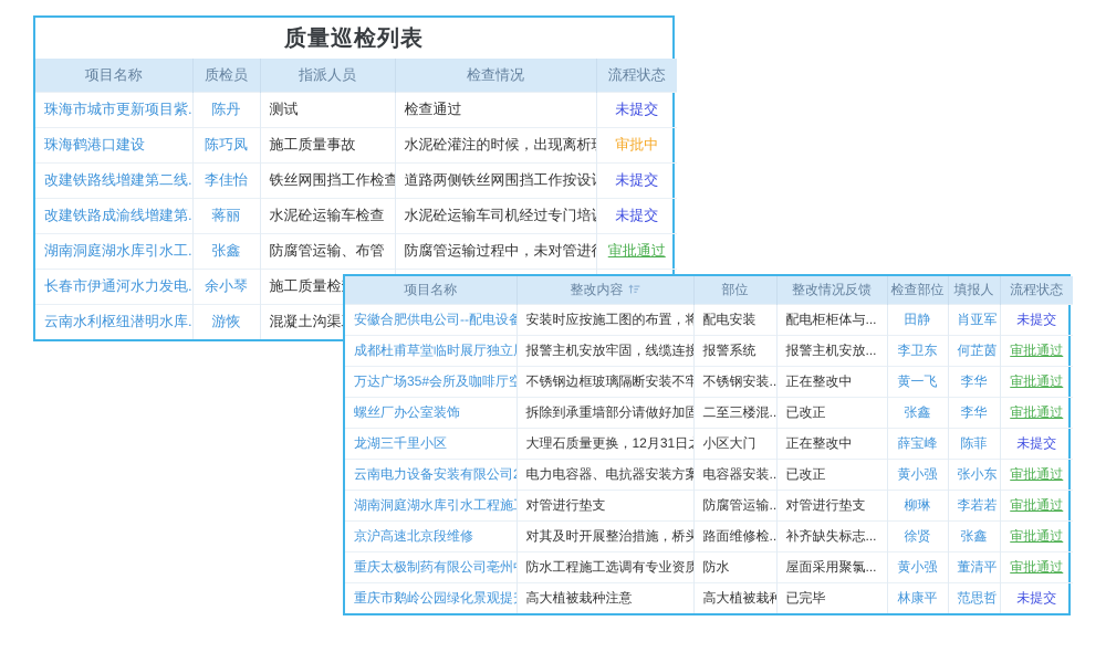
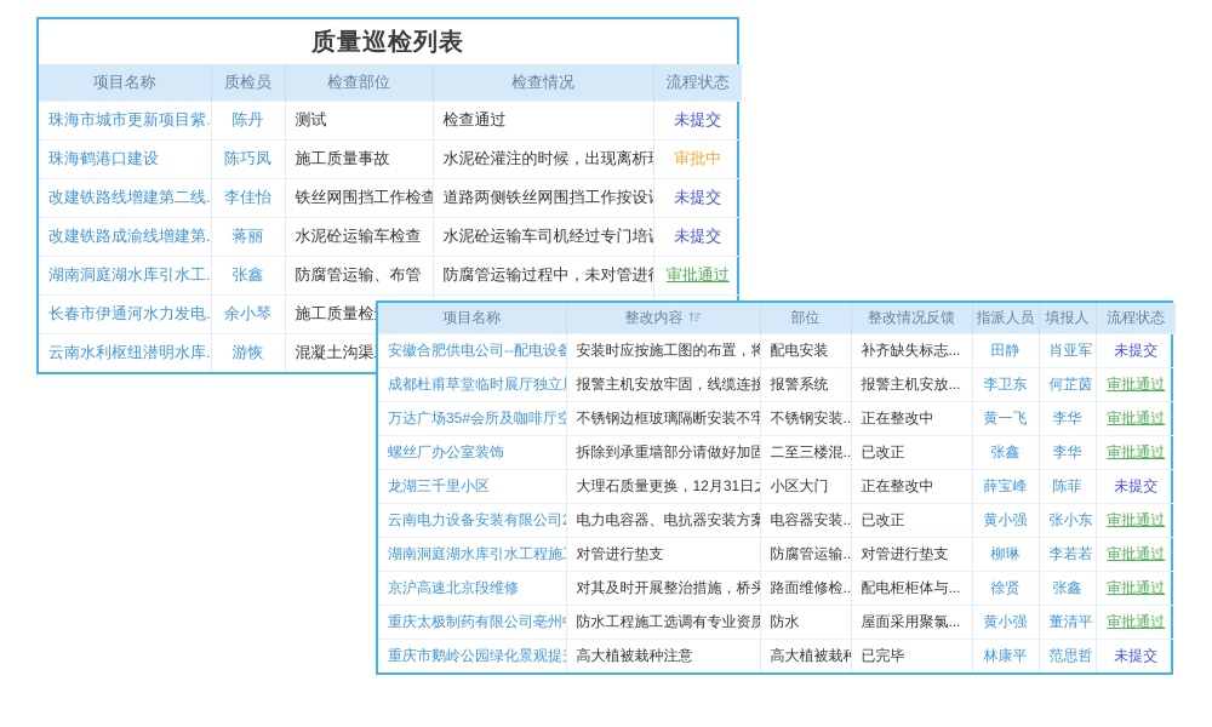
  质量巡检列表
- 项目名称	质检员	指派人员	检查情况	流程状态
+ 项目名称	质检员	检查部位	检查情况	流程状态
  珠海市城市更新项目紫.	陈丹	测试	检查通过	未提交
  珠海鹤港口建设	陈巧凤	施工质量事故	水泥砼灌注的时候，出现离析	审批中
  改建铁路线增建第二线.	李佳怡	铁丝网围挡工作检查	道路两侧铁丝网围挡工作按设	未提交
  改建铁路成渝线增建第.	蒋丽	水泥砼运输车检查	水泥砼运输车司机经过专门培	未提交
  湖南洞庭湖水库引水工.	张鑫	防腐管运输、布管	防腐管运输过程中，未对管进	审批通过
  长春市伊通河水力发电.	余小琴	施工质量检
  云南水利枢纽潜明水库.	游恢	混凝土沟渠
- 项目名称	整改内容	部位	整改情况反馈	检查部位	填报人	流程状态
+ 项目名称	整改内容	部位	整改情况反馈	指派人员	填报人	流程状态
- 安徽合肥供电公司--配电设备	安装时应按施工图的布置，将	配电安装	配电柜柜体与...	田静	肖亚军	未提交
+ 安徽合肥供电公司--配电设备	安装时应按施工图的布置，将	配电安装	补齐缺失标志...	田静	肖亚军	未提交
  成都杜甫草堂临时展厅独立	报警主机安放牢固，线缆连接	报警系统	报警主机安放...	李卫东	何芷茵	审批通过
  万达广场35#会所及咖啡厅空	不锈钢边框玻璃隔断安装不牢	不锈钢安装..	正在整改中	黄一飞	李华	审批通过
  螺丝厂办公室装饰	拆除到承重墙部分请做好加固	二至三楼混..	已改正	张鑫	李华	审批通过
  龙湖三千里小区	大理石质量更换，12月31日	小区大门	正在整改中	薛宝峰	陈菲	未提交
  云南电力设备安装有限公司	电力电容器、电抗器安装方案	电容器安装..	已改正	黄小强	张小东	审批通过
  湖南洞庭湖水库引水工程施	对管进行垫支	防腐管运输..	对管进行垫支	柳琳	李若若	审批通过
- 京沪高速北京段维修	对其及时开展整治措施，桥头	路面维修检..	补齐缺失标志...	徐贤	张鑫	审批通过
+ 京沪高速北京段维修	对其及时开展整治措施，桥头	路面维修检..	配电柜柜体与...	徐贤	张鑫	审批通过
  重庆太极制药有限公司亳州	防水工程施工选调有专业资质	防水	屋面采用聚氯...	黄小强	董清平	审批通过
  重庆市鹅岭公园绿化景观提	高大植被栽种注意	高大植被栽种	已完毕	林康平	范思哲	未提交
